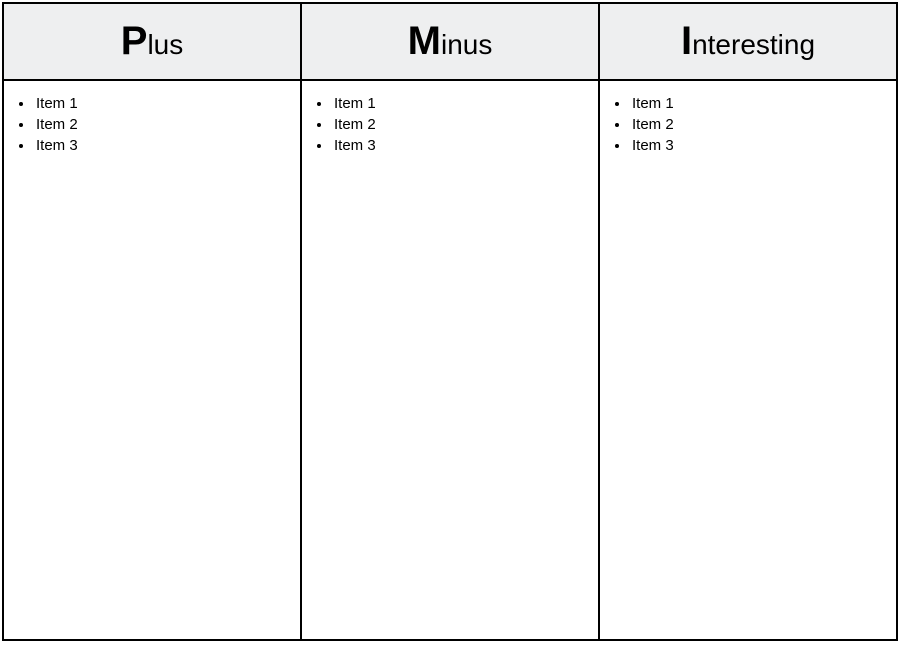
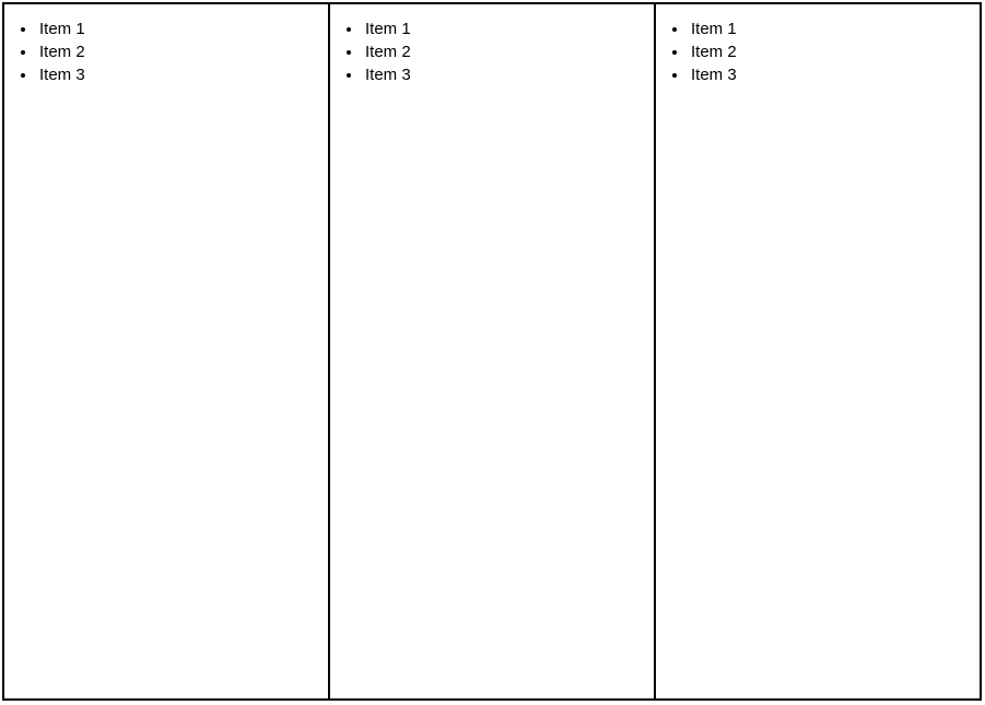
- Plus
- Minus
- Interesting
  Item 1
  Item 2
  Item 3
  Item 1
  Item 2
  Item 3
  Item 1
  Item 2
  Item 3
